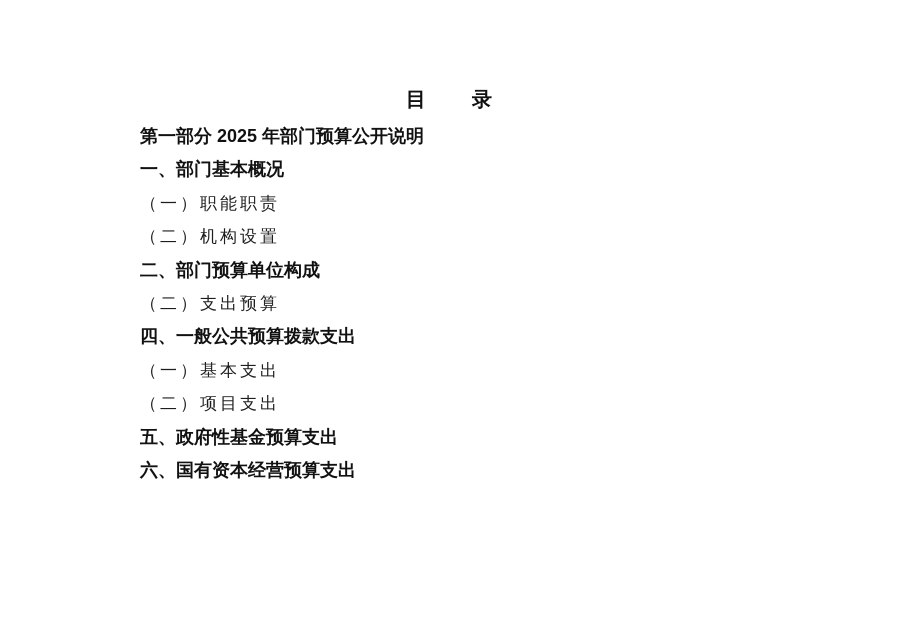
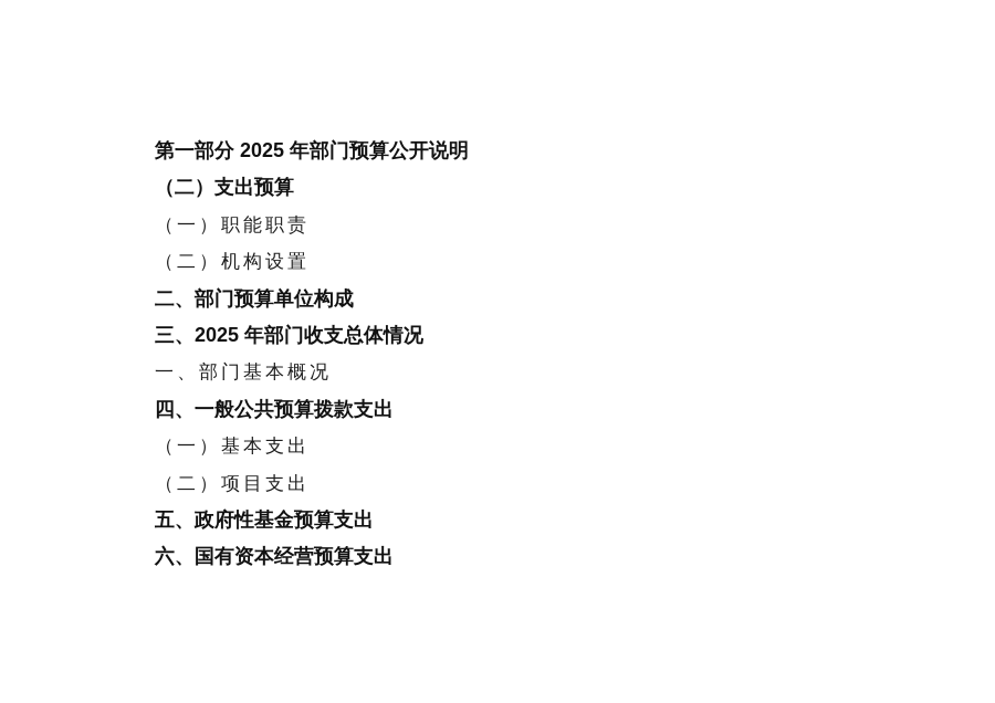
- 目 录
  第一部分 2025 年部门预算公开说明
- 一、部门基本概况
+ （二）支出预算
  （一）职能职责
  （二）机构设置
  二、部门预算单位构成
+ 三、2025 年部门收支总体情况
- （二）支出预算
+ 一、部门基本概况
  四、一般公共预算拨款支出
  （一）基本支出
  （二）项目支出
  五、政府性基金预算支出
  六、国有资本经营预算支出
